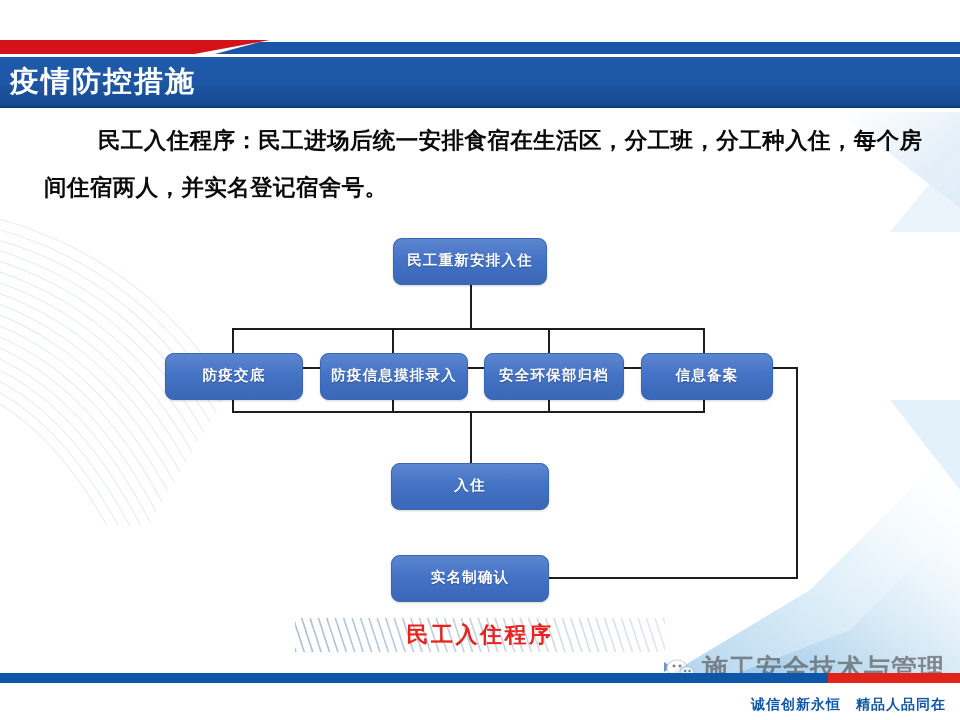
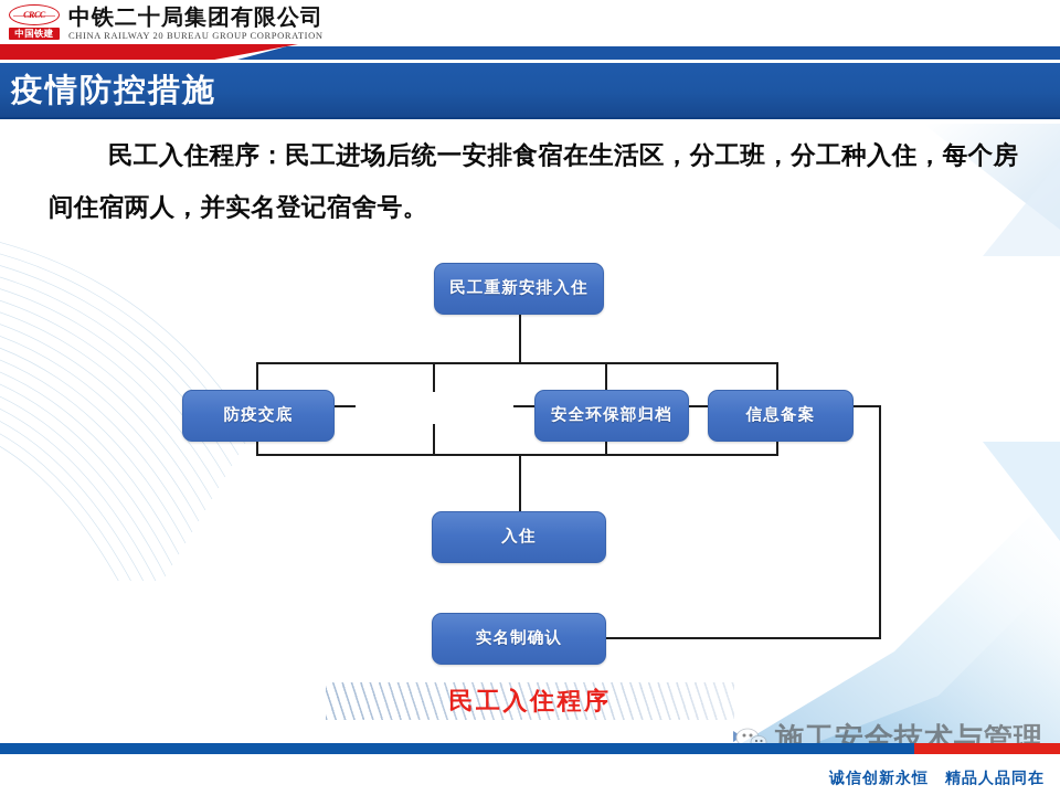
+ CRCC
+ 中国铁建
+ 中铁二十局集团有限公司
+ CHINA RAILWAY 20 BUREAU GROUP CORPORATION
  疫情防控措施
  民工入住程序：民工进场后统一安排食宿在生活区，分工班，分工种入住，每个房间住宿两人，并实名登记宿舍号。
  民工重新安排入住
  防疫交底
- 防疫信息摸排录入
  安全环保部归档
  信息备案
  入住
  实名制确认
  民工入住程序
  施工安全技术与管理
  诚信创新永恒 精品人品同在
